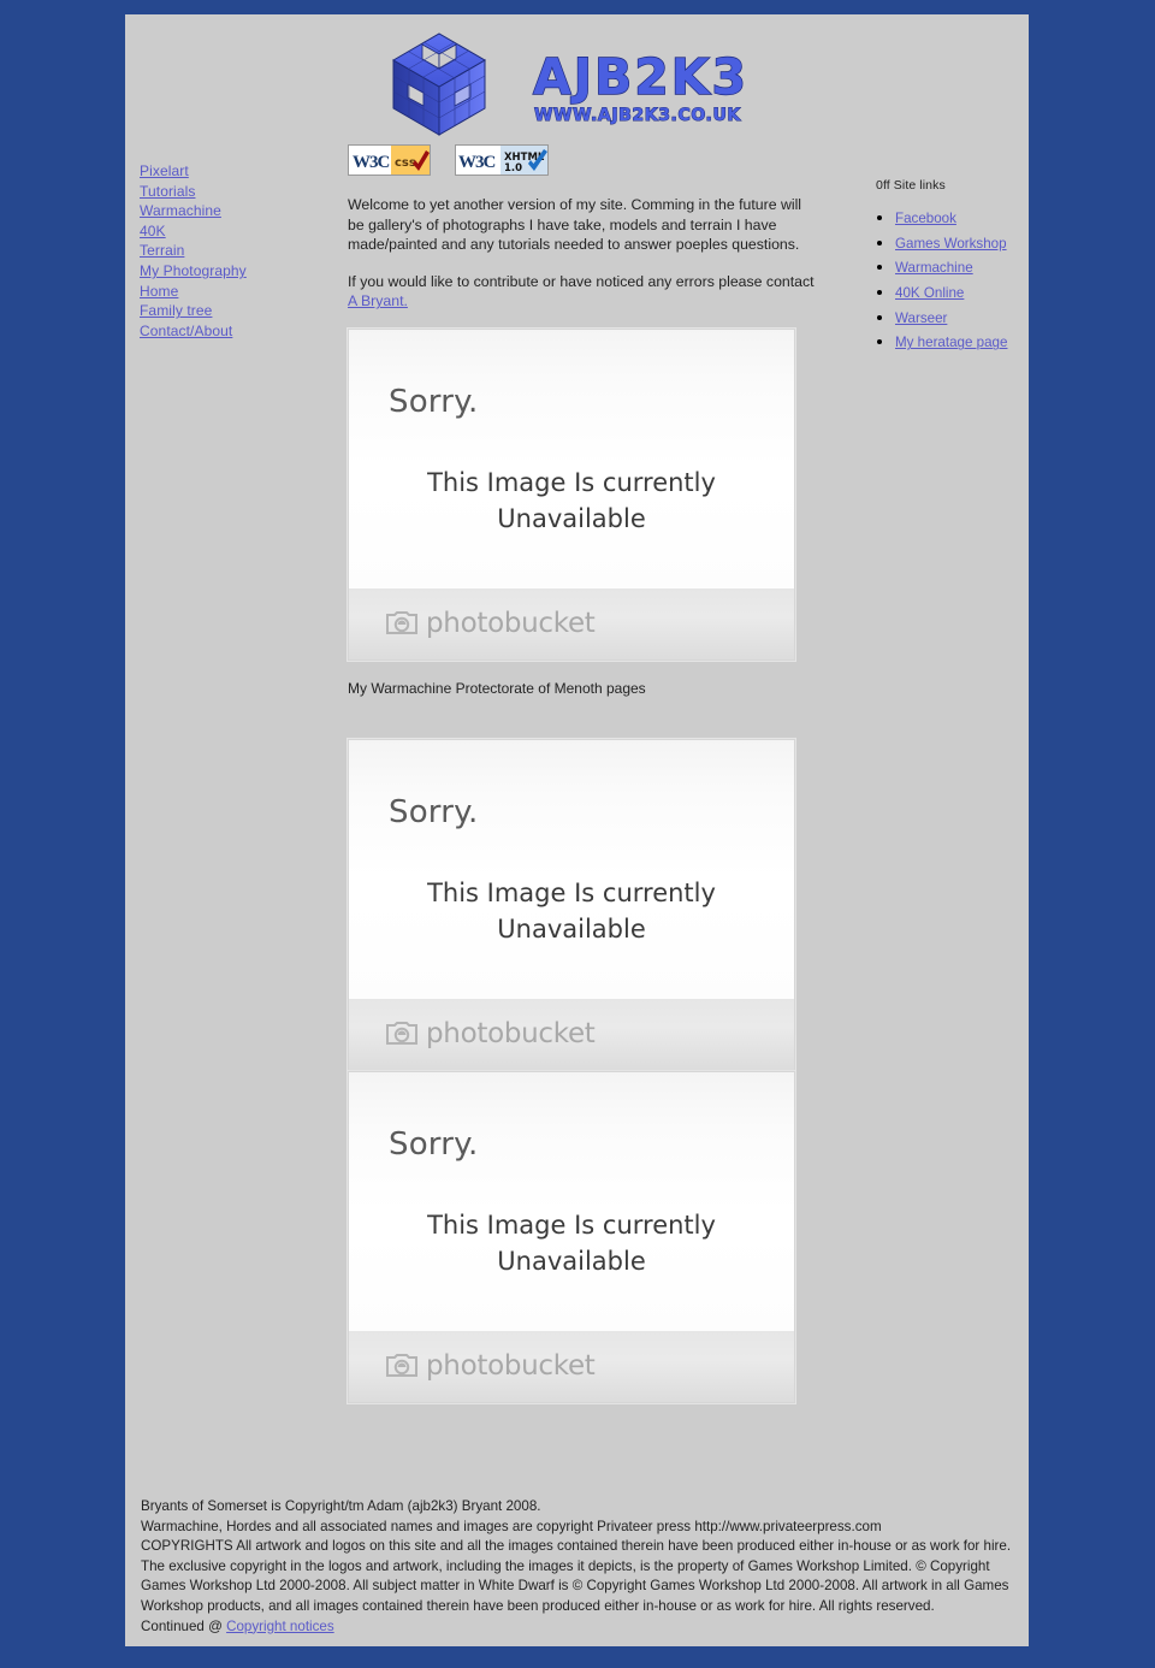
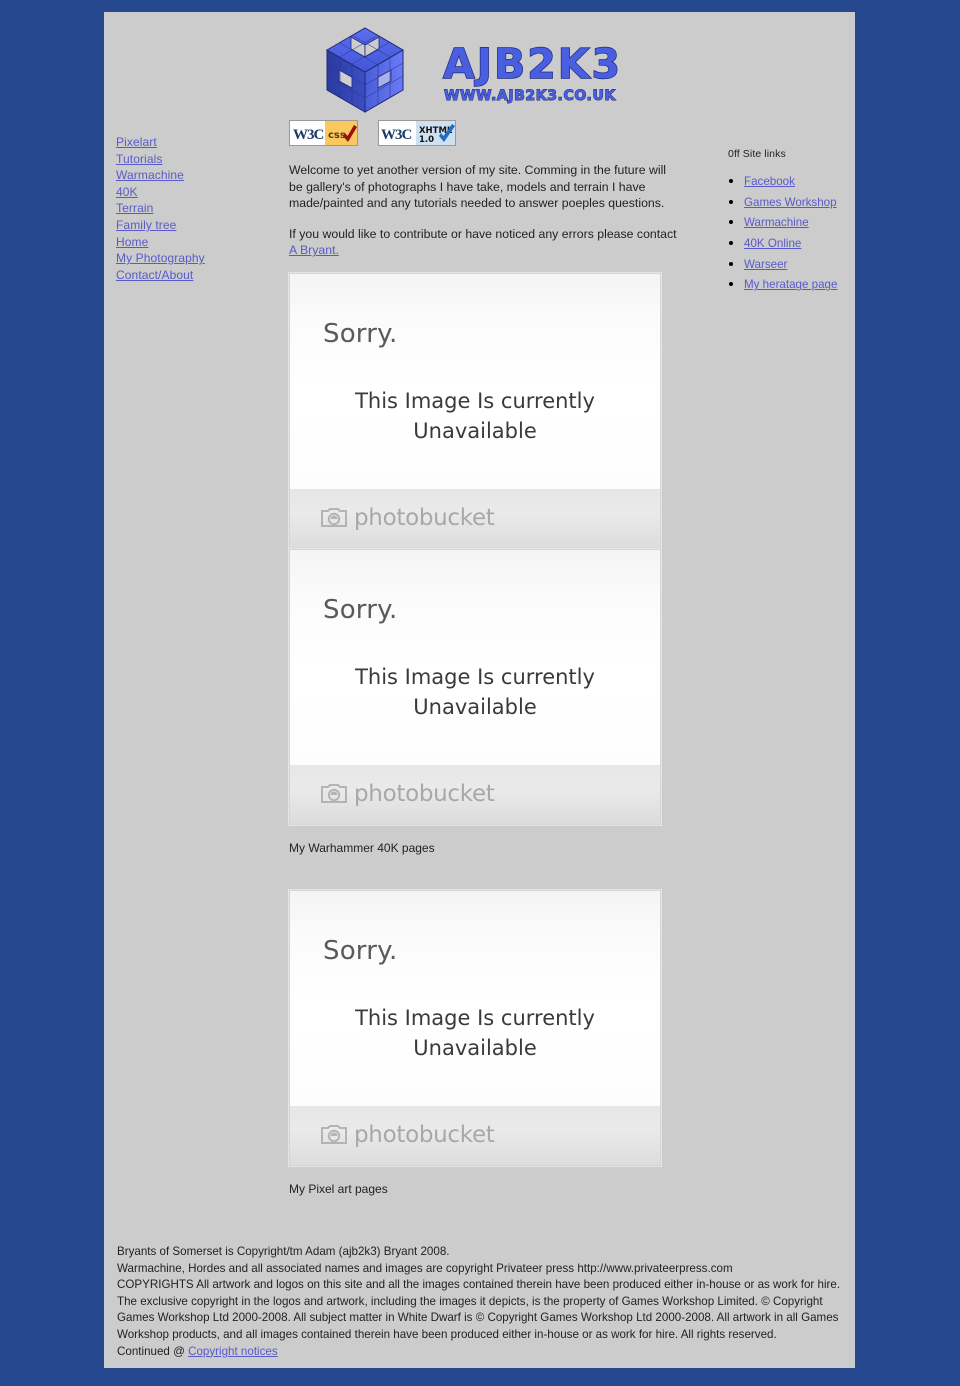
  AJB2K3
  WWW.AJB2K3.CO.UK
  Pixelart
  Tutorials
  Warmachine
  40K
  Terrain
- My Photography
+ Family tree
  Home
- Family tree
+ My Photography
  Contact/About
  W3C
  css
  W3C
  XHTM
  1.0
  Welcome to yet another version of my site. Comming in the future will be gallery's of photographs I have take, models and terrain I have made/painted and any tutorials needed to answer poeples questions.
  If you would like to contribute or have noticed any errors please contact A Bryant.
  Sorry.
  This Image Is currently Unavailable
  photobucket
- My Warmachine Protectorate of Menoth pages
  Sorry.
  This Image Is currently Unavailable
  photobucket
+ My Warhammer 40K pages
  Sorry.
  This Image Is currently Unavailable
  photobucket
+ My Pixel art pages
  0ff Site links
  Facebook
  Games Workshop
  Warmachine
  40K Online
  Warseer
  My heratage page
  Bryants of Somerset is Copyright/tm Adam (ajb2k3) Bryant 2008.
  Warmachine, Hordes and all associated names and images are copyright Privateer press http://www.privateerpress.com
  COPYRIGHTS All artwork and logos on this site and all the images contained therein have been produced either in-house or as work for hire. The exclusive copyright in the logos and artwork, including the images it depicts, is the property of Games Workshop Limited. © Copyright Games Workshop Ltd 2000-2008. All subject matter in White Dwarf is © Copyright Games Workshop Ltd 2000-2008. All artwork in all Games Workshop products, and all images contained therein have been produced either in-house or as work for hire. All rights reserved.
  Continued @ Copyright notices
